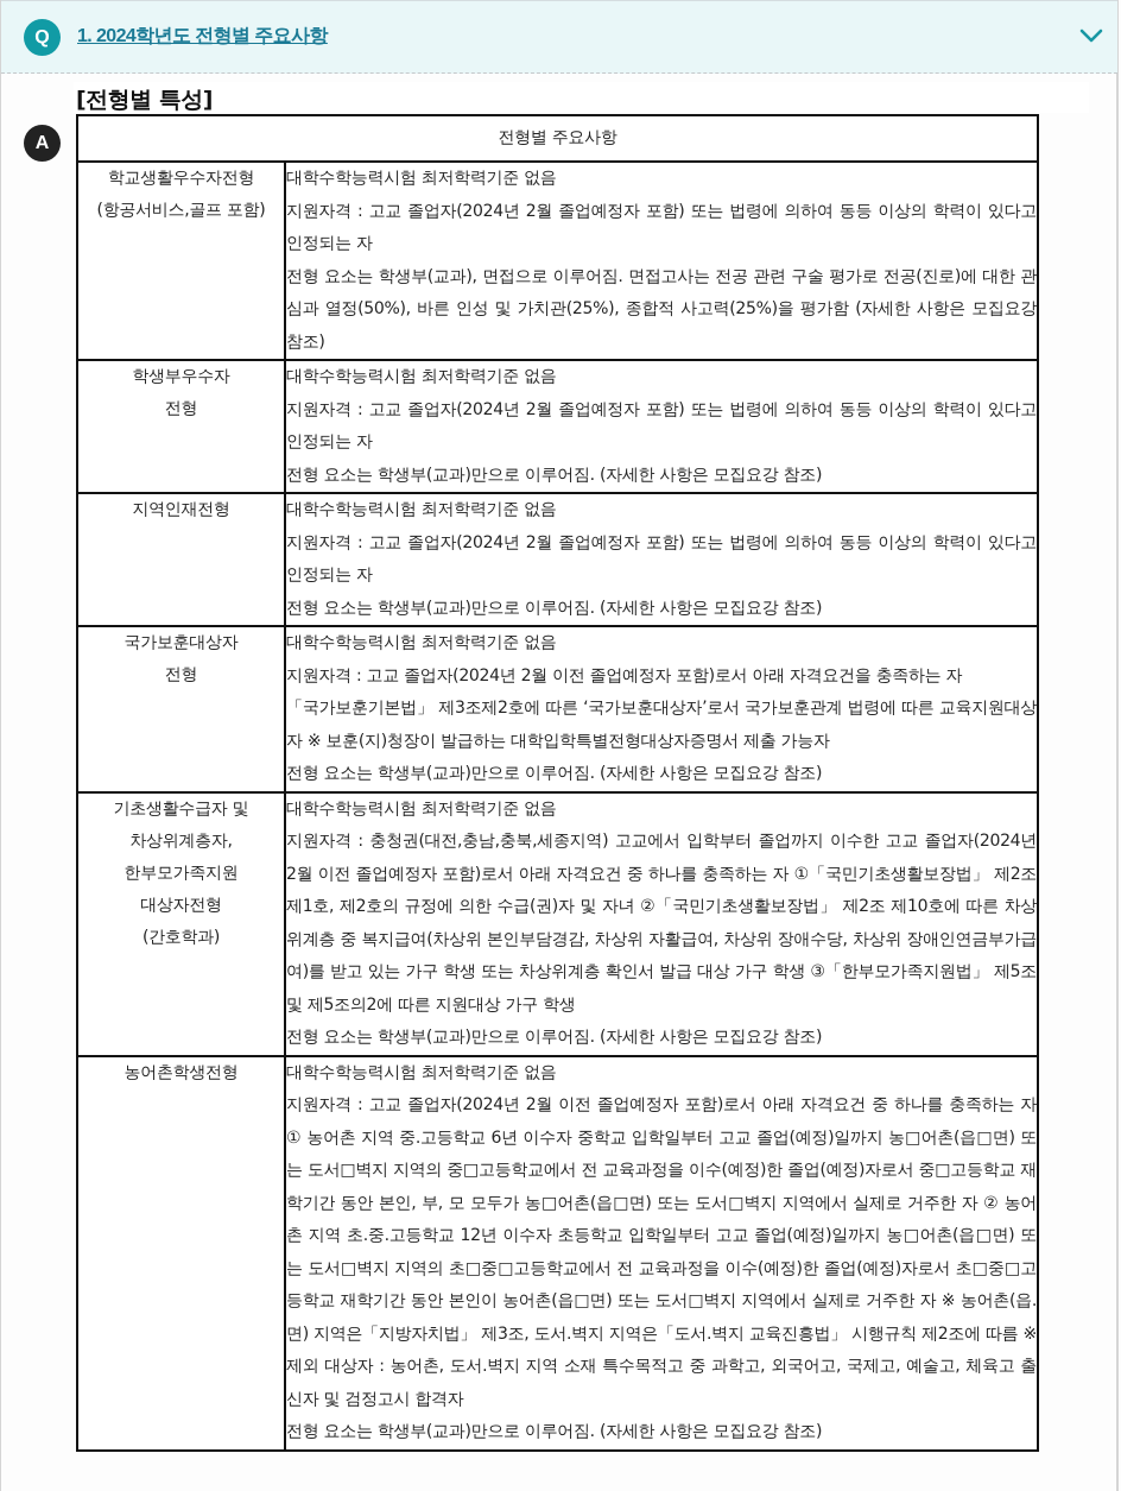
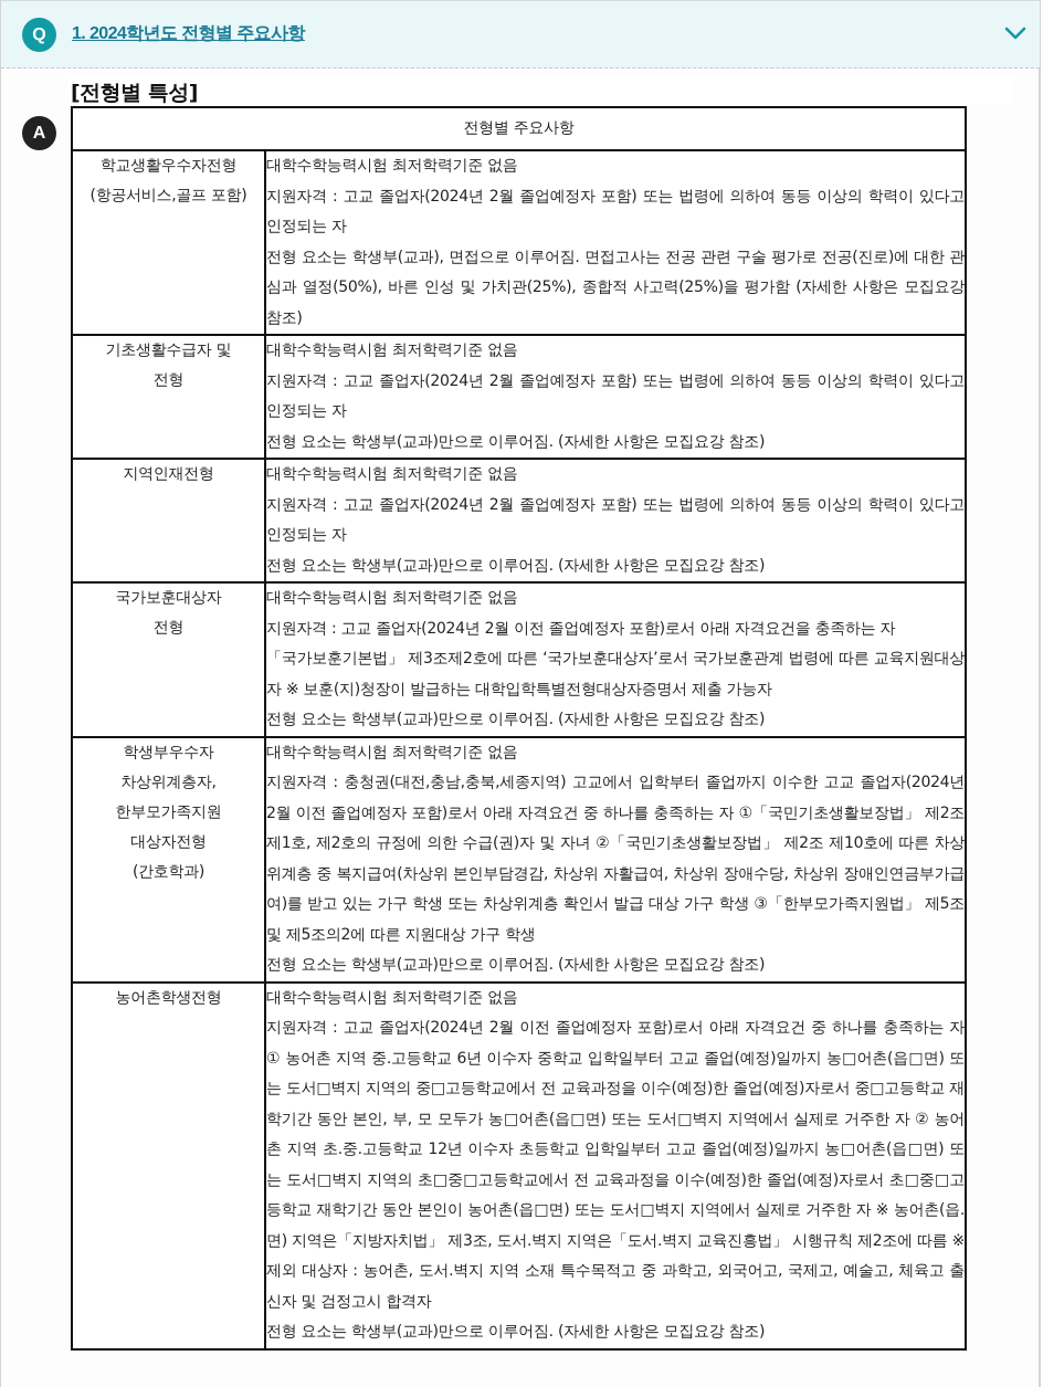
  Q
  1. 2024학년도 전형별 주요사항
  [전형별 특성]
  A
  전형별 주요사항
  학교생활우수자전형(항공서비스,골프 포함)	대학수학능력시험 최저학력기준 없음지원자격 : 고교 졸업자(2024년 2월 졸업예정자 포함) 또는 법령에 의하여 동등 이상의 학력이 있다고 인정되는 자전형 요소는 학생부(교과), 면접으로 이루어짐. 면접고사는 전공 관련 구술 평가로 전공(진로)에 대한 관심과 열정(50%), 바른 인성 및 가치관(25%), 종합적 사고력(25%)을 평가함 (자세한 사항은 모집요강 참조)
- 학생부우수자전형	대학수학능력시험 최저학력기준 없음지원자격 : 고교 졸업자(2024년 2월 졸업예정자 포함) 또는 법령에 의하여 동등 이상의 학력이 있다고 인정되는 자전형 요소는 학생부(교과)만으로 이루어짐. (자세한 사항은 모집요강 참조)
+ 기초생활수급자 및전형	대학수학능력시험 최저학력기준 없음지원자격 : 고교 졸업자(2024년 2월 졸업예정자 포함) 또는 법령에 의하여 동등 이상의 학력이 있다고 인정되는 자전형 요소는 학생부(교과)만으로 이루어짐. (자세한 사항은 모집요강 참조)
  지역인재전형	대학수학능력시험 최저학력기준 없음지원자격 : 고교 졸업자(2024년 2월 졸업예정자 포함) 또는 법령에 의하여 동등 이상의 학력이 있다고 인정되는 자전형 요소는 학생부(교과)만으로 이루어짐. (자세한 사항은 모집요강 참조)
  국가보훈대상자전형	대학수학능력시험 최저학력기준 없음지원자격 : 고교 졸업자(2024년 2월 이전 졸업예정자 포함)로서 아래 자격요건을 충족하는 자「국가보훈기본법」 제3조제2호에 따른 ‘국가보훈대상자’로서 국가보훈관계 법령에 따른 교육지원대상자 ※ 보훈(지)청장이 발급하는 대학입학특별전형대상자증명서 제출 가능자전형 요소는 학생부(교과)만으로 이루어짐. (자세한 사항은 모집요강 참조)
- 기초생활수급자 및차상위계층자,한부모가족지원대상자전형(간호학과)	대학수학능력시험 최저학력기준 없음지원자격 : 충청권(대전,충남,충북,세종지역) 고교에서 입학부터 졸업까지 이수한 고교 졸업자(2024년 2월 이전 졸업예정자 포함)로서 아래 자격요건 중 하나를 충족하는 자 ①「국민기초생활보장법」 제2조 제1호, 제2호의 규정에 의한 수급(권)자 및 자녀 ②「국민기초생활보장법」 제2조 제10호에 따른 차상위계층 중 복지급여(차상위 본인부담경감, 차상위 자활급여, 차상위 장애수당, 차상위 장애인연금부가급여)를 받고 있는 가구 학생 또는 차상위계층 확인서 발급 대상 가구 학생 ③「한부모가족지원법」 제5조 및 제5조의2에 따른 지원대상 가구 학생전형 요소는 학생부(교과)만으로 이루어짐. (자세한 사항은 모집요강 참조)
+ 학생부우수자차상위계층자,한부모가족지원대상자전형(간호학과)	대학수학능력시험 최저학력기준 없음지원자격 : 충청권(대전,충남,충북,세종지역) 고교에서 입학부터 졸업까지 이수한 고교 졸업자(2024년 2월 이전 졸업예정자 포함)로서 아래 자격요건 중 하나를 충족하는 자 ①「국민기초생활보장법」 제2조 제1호, 제2호의 규정에 의한 수급(권)자 및 자녀 ②「국민기초생활보장법」 제2조 제10호에 따른 차상위계층 중 복지급여(차상위 본인부담경감, 차상위 자활급여, 차상위 장애수당, 차상위 장애인연금부가급여)를 받고 있는 가구 학생 또는 차상위계층 확인서 발급 대상 가구 학생 ③「한부모가족지원법」 제5조 및 제5조의2에 따른 지원대상 가구 학생전형 요소는 학생부(교과)만으로 이루어짐. (자세한 사항은 모집요강 참조)
  농어촌학생전형	대학수학능력시험 최저학력기준 없음지원자격 : 고교 졸업자(2024년 2월 이전 졸업예정자 포함)로서 아래 자격요건 중 하나를 충족하는 자 ① 농어촌 지역 중.고등학교 6년 이수자 중학교 입학일부터 고교 졸업(예정)일까지 농□어촌(읍□면) 또는 도서□벽지 지역의 중□고등학교에서 전 교육과정을 이수(예정)한 졸업(예정)자로서 중□고등학교 재학기간 동안 본인, 부, 모 모두가 농□어촌(읍□면) 또는 도서□벽지 지역에서 실제로 거주한 자 ② 농어촌 지역 초.중.고등학교 12년 이수자 초등학교 입학일부터 고교 졸업(예정)일까지 농□어촌(읍□면) 또는 도서□벽지 지역의 초□중□고등학교에서 전 교육과정을 이수(예정)한 졸업(예정)자로서 초□중□고등학교 재학기간 동안 본인이 농어촌(읍□면) 또는 도서□벽지 지역에서 실제로 거주한 자 ※ 농어촌(읍.면) 지역은「지방자치법」 제3조, 도서.벽지 지역은「도서.벽지 교육진흥법」 시행규칙 제2조에 따름 ※ 제외 대상자 : 농어촌, 도서.벽지 지역 소재 특수목적고 중 과학고, 외국어고, 국제고, 예술고, 체육고 출신자 및 검정고시 합격자전형 요소는 학생부(교과)만으로 이루어짐. (자세한 사항은 모집요강 참조)
